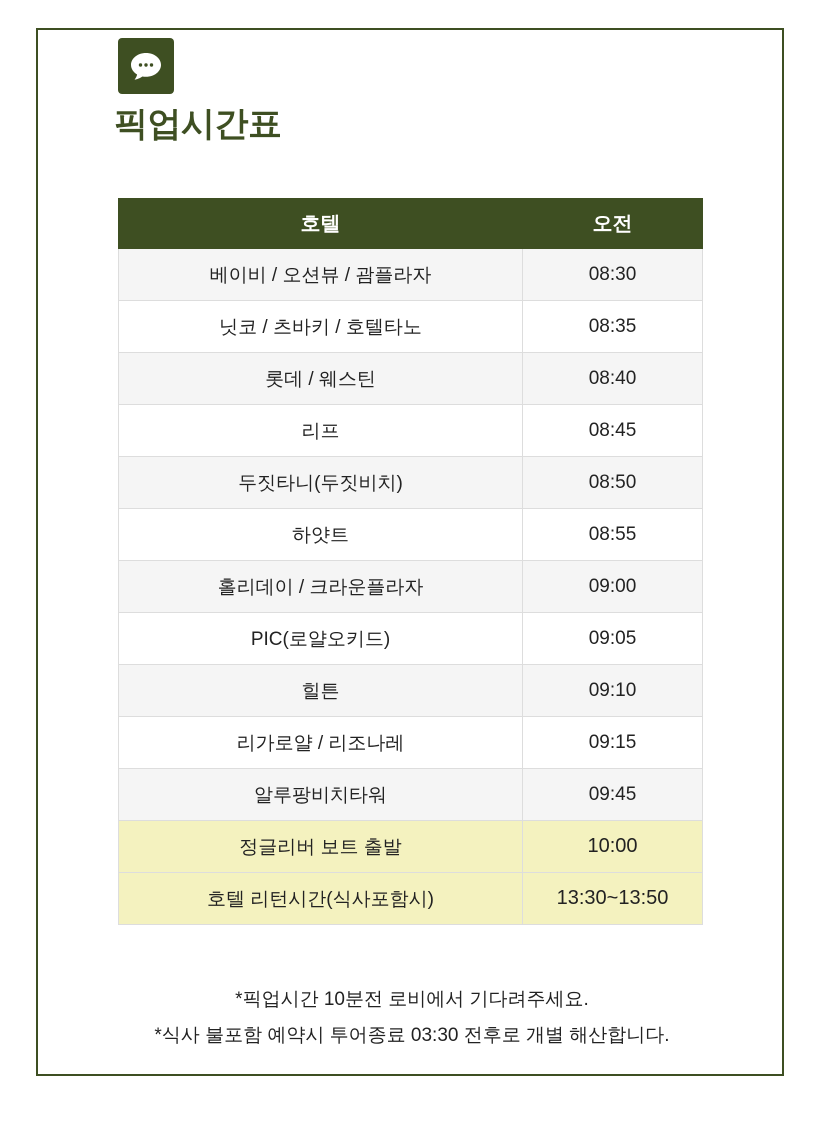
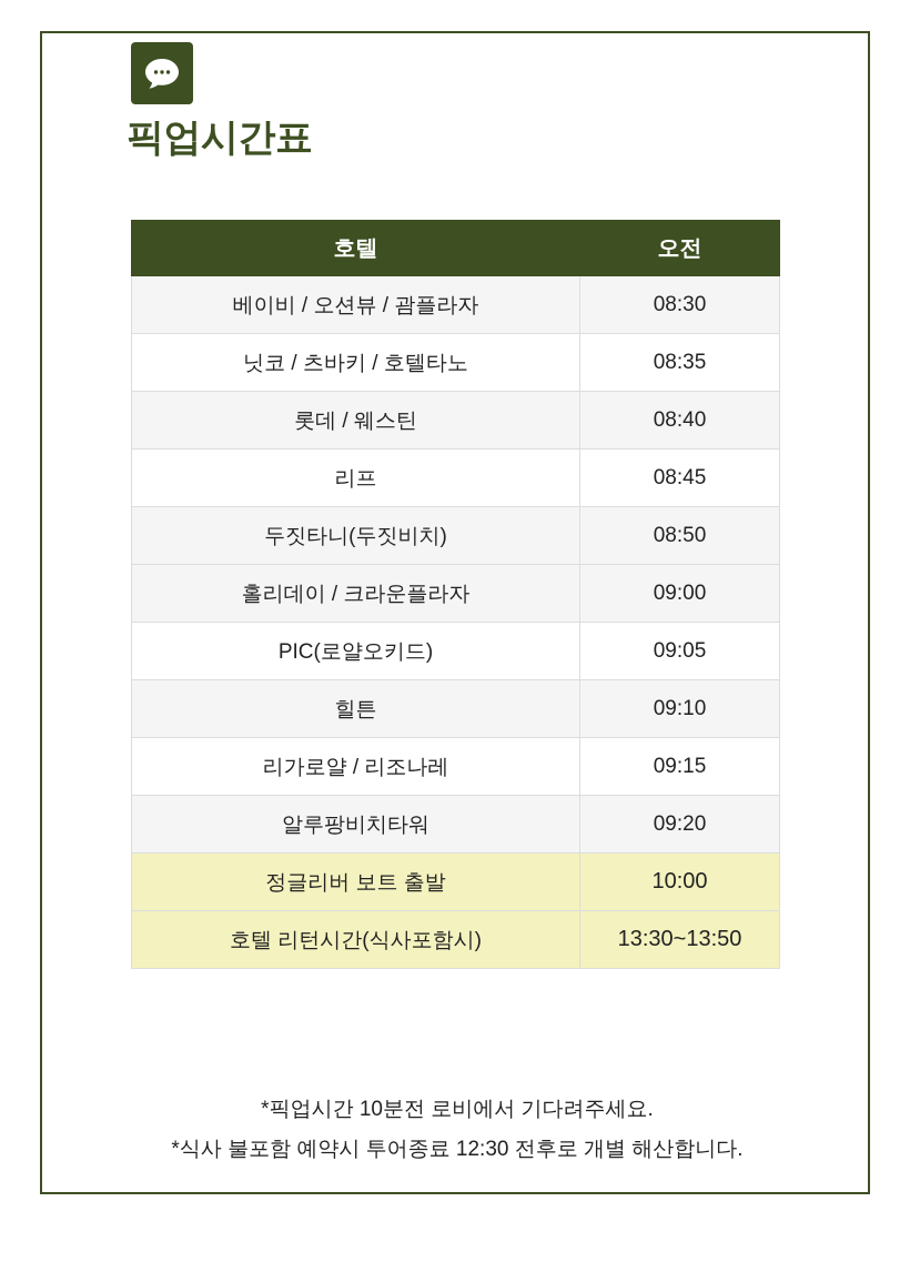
  픽업시간표
  호텔	오전
  베이비 / 오션뷰 / 괌플라자	08:30
  닛코 / 츠바키 / 호텔타노	08:35
  롯데 / 웨스틴	08:40
  리프	08:45
  두짓타니(두짓비치)	08:50
- 하얏트	08:55
  홀리데이 / 크라운플라자	09:00
  PIC(로얄오키드)	09:05
  힐튼	09:10
  리가로얄 / 리조나레	09:15
- 알루팡비치타워	09:45
+ 알루팡비치타워	09:20
  정글리버 보트 출발	10:00
  호텔 리턴시간(식사포함시)	13:30~13:50
  *픽업시간 10분전 로비에서 기다려주세요.
- *식사 불포함 예약시 투어종료 03:30 전후로 개별 해산합니다.
+ *식사 불포함 예약시 투어종료 12:30 전후로 개별 해산합니다.
